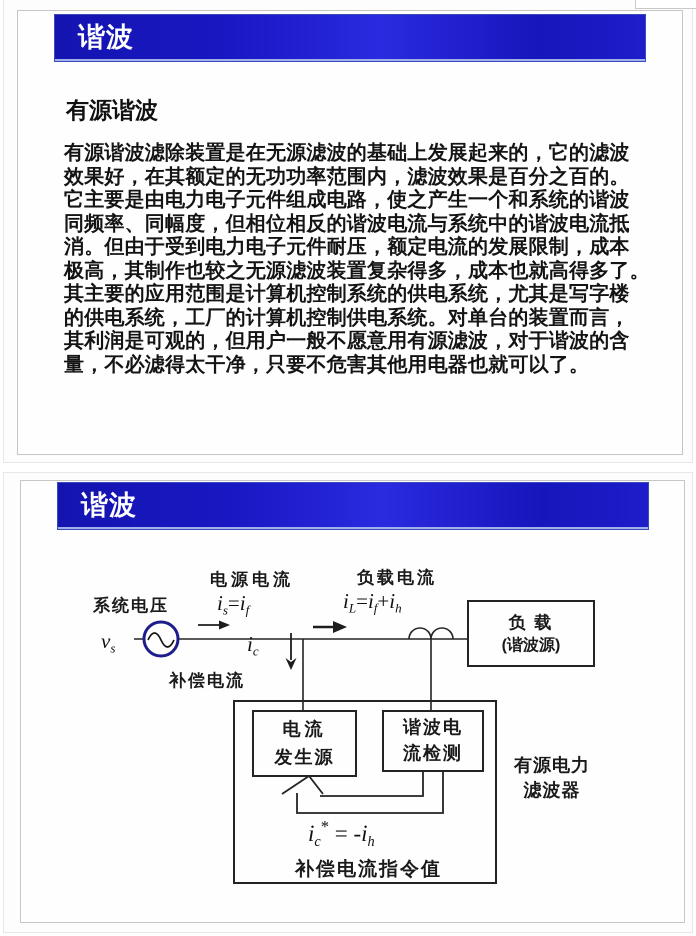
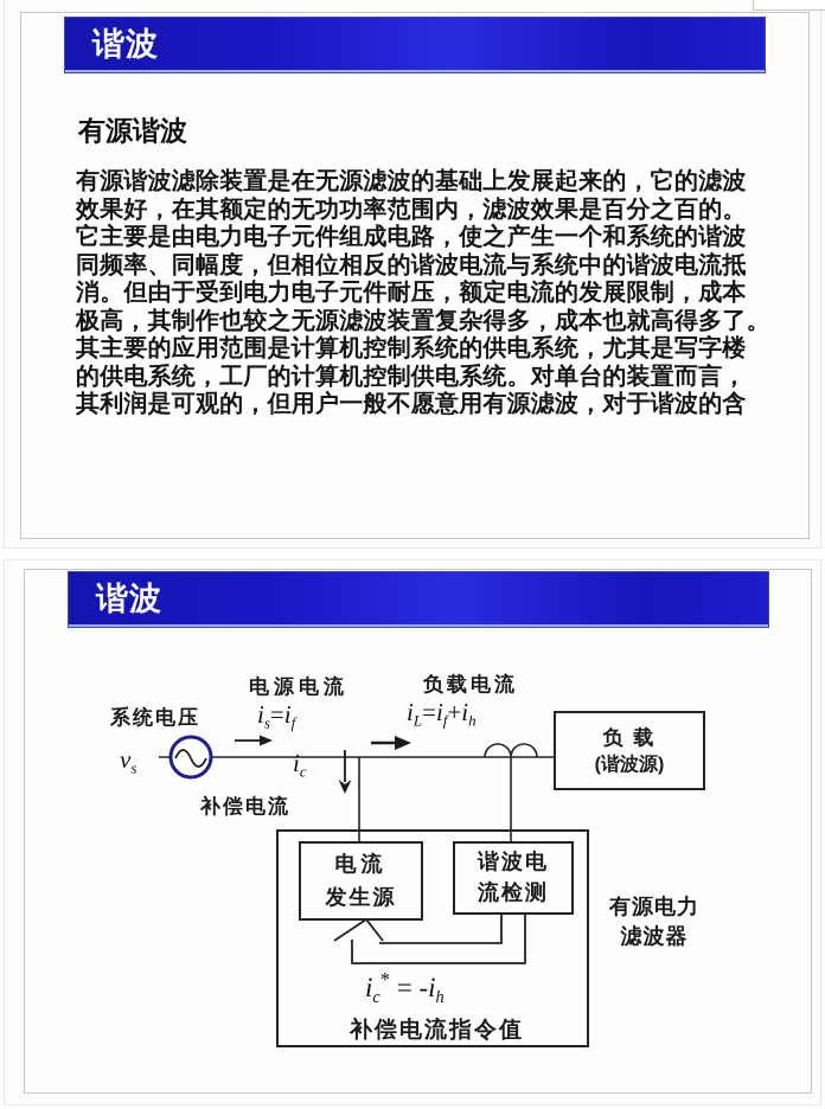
  谐波
  有源谐波
  有源谐波滤除装置是在无源滤波的基础上发展起来的，它的滤波
  效果好，在其额定的无功功率范围内，滤波效果是百分之百的。
  它主要是由电力电子元件组成电路，使之产生一个和系统的谐波
  同频率、同幅度，但相位相反的谐波电流与系统中的谐波电流抵
  消。但由于受到电力电子元件耐压，额定电流的发展限制，成本
  极高，其制作也较之无源滤波装置复杂得多，成本也就高得多了。
  其主要的应用范围是计算机控制系统的供电系统，尤其是写字楼
  的供电系统，工厂的计算机控制供电系统。对单台的装置而言，
  其利润是可观的，但用户一般不愿意用有源滤波，对于谐波的含
- 量，不必滤得太干净，只要不危害其他用电器也就可以了。
  谐波
  系统电压
  电源电流
  负载电流
  补偿电流
  补偿电流指令值
  vs
  is=if
  iL=if+ih
  ic
  ic* = -ih
  负 载
  (谐波源)
  电流
  发生源
  谐波电
  流检测
  有源电力
  滤波器
